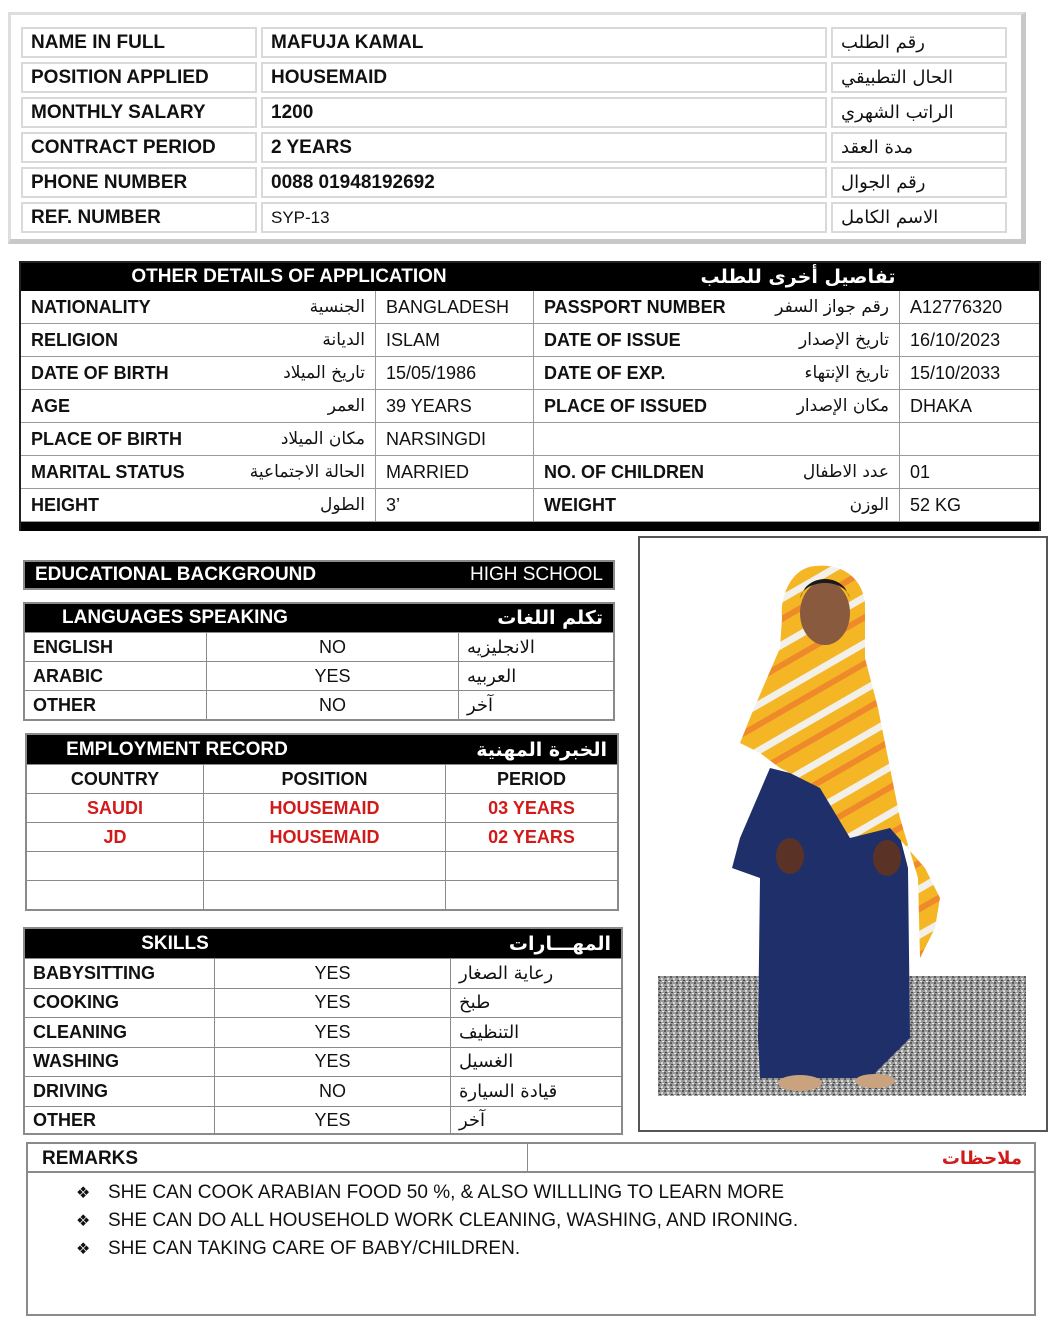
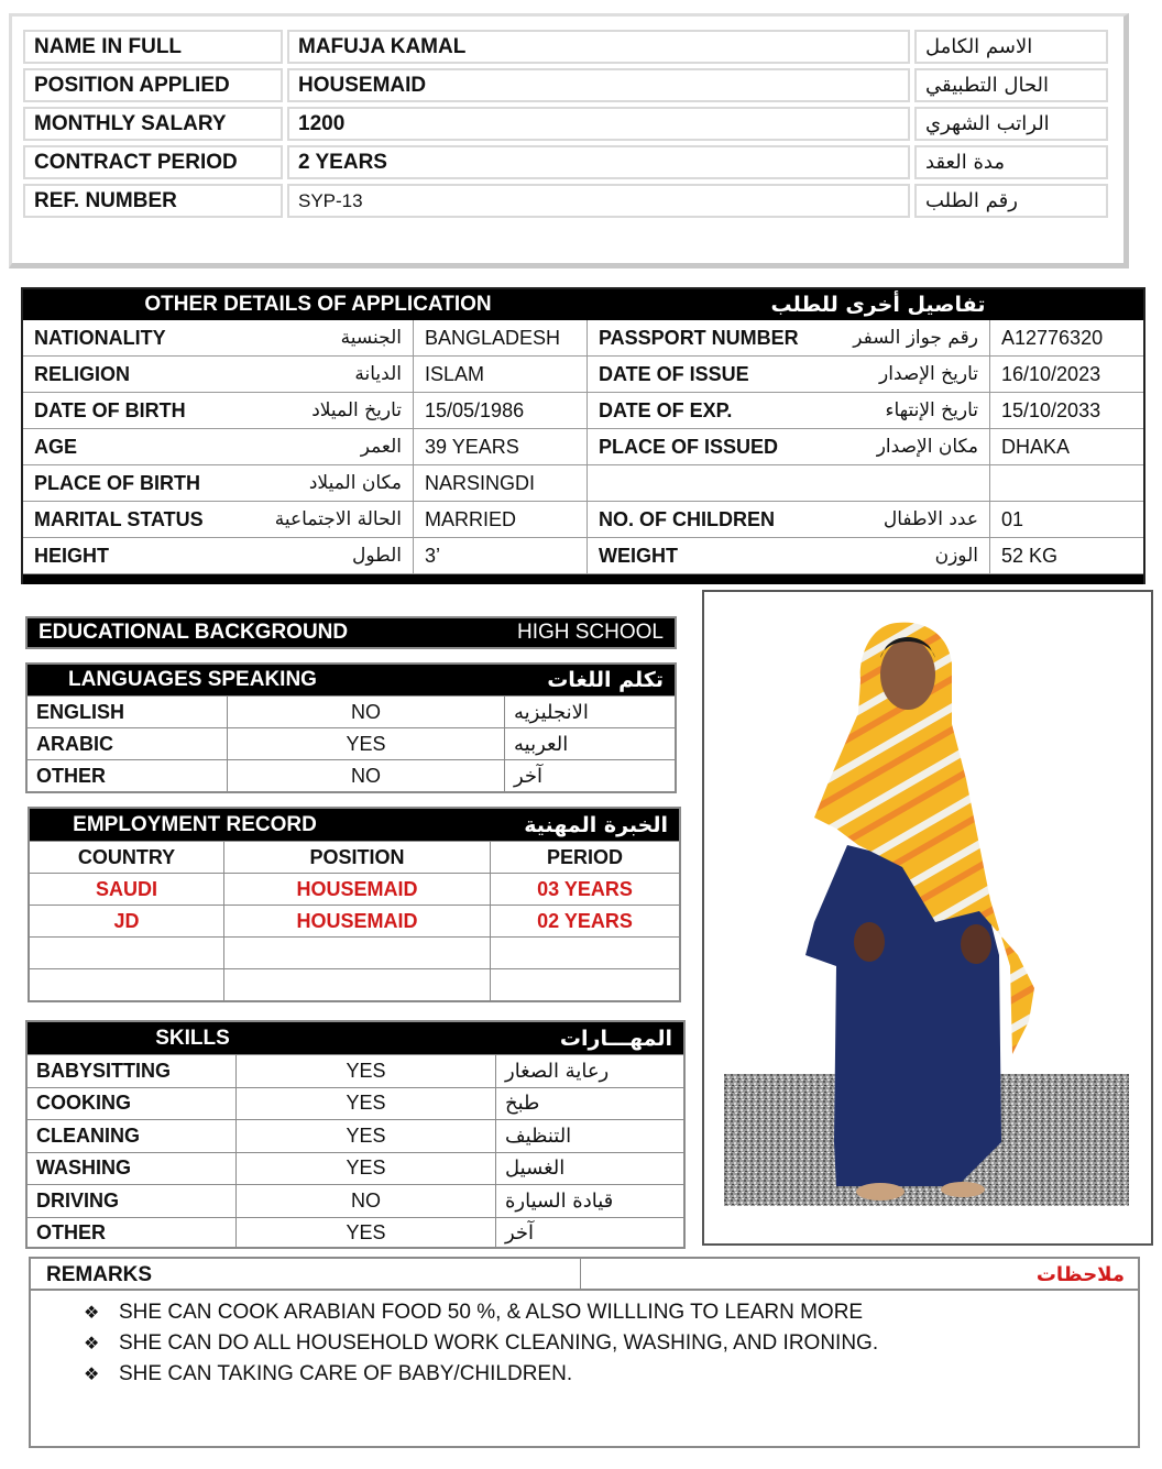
  NAME IN FULL
  MAFUJA KAMAL
- رقم الطلب
+ الاسم الكامل
  POSITION APPLIED
  HOUSEMAID
  الحال التطبيقي
  MONTHLY SALARY
  1200
  الراتب الشهري
  CONTRACT PERIOD
  2 YEARS
  مدة العقد
- PHONE NUMBER
- 0088 01948192692
- رقم الجوال
  REF. NUMBER
  SYP-13
- الاسم الكامل
+ رقم الطلب
  OTHER DETAILS OF APPLICATION
  تفاصيل أخرى للطلب
  NATIONALITY
  الجنسية
  BANGLADESH
  PASSPORT NUMBER
  رقم جواز السفر
  A12776320
  RELIGION
  الديانة
  ISLAM
  DATE OF ISSUE
  تاريخ الإصدار
  16/10/2023
  DATE OF BIRTH
  تاريخ الميلاد
  15/05/1986
  DATE OF EXP.
  تاريخ الإنتهاء
  15/10/2033
  AGE
  العمر
  39 YEARS
  PLACE OF ISSUED
  مكان الإصدار
  DHAKA
  PLACE OF BIRTH
  مكان الميلاد
  NARSINGDI
  MARITAL STATUS
  الحالة الاجتماعية
  MARRIED
  NO. OF CHILDREN
  عدد الاطفال
  01
  HEIGHT
  الطول
  3’
  WEIGHT
  الوزن
  52 KG
  EDUCATIONAL BACKGROUND
  HIGH SCHOOL
  LANGUAGES SPEAKING
  تكلم اللغات
  ENGLISH
  NO
  الانجليزيه
  ARABIC
  YES
  العربيه
  OTHER
  NO
  آخر
  EMPLOYMENT RECORD
  الخبرة المهنية
  COUNTRY
  POSITION
  PERIOD
  SAUDI
  HOUSEMAID
  03 YEARS
  JD
  HOUSEMAID
  02 YEARS
  SKILLS
  المهـــارات
  BABYSITTING
  YES
  رعاية الصغار
  COOKING
  YES
  طبخ
  CLEANING
  YES
  التنظيف
  WASHING
  YES
  الغسيل
  DRIVING
  NO
  قيادة السيارة
  OTHER
  YES
  آخر
  REMARKS
  ملاحظات
  ❖
  SHE CAN COOK ARABIAN FOOD 50 %, & ALSO WILLLING TO LEARN MORE
  ❖
  SHE CAN DO ALL HOUSEHOLD WORK CLEANING, WASHING, AND IRONING.
  ❖
  SHE CAN TAKING CARE OF BABY/CHILDREN.
